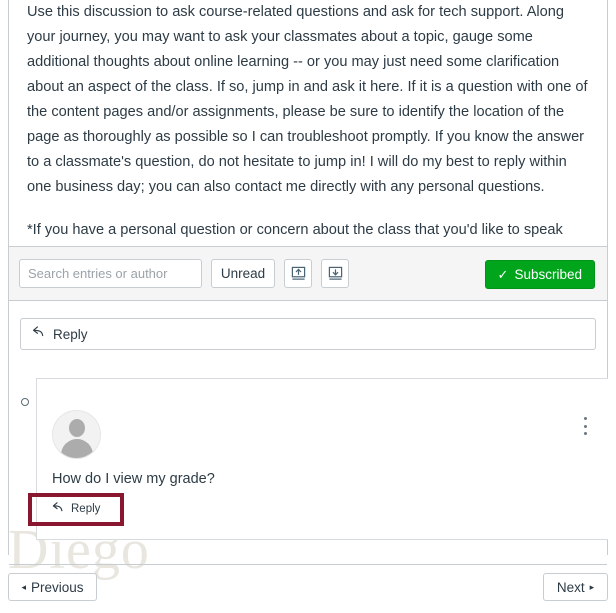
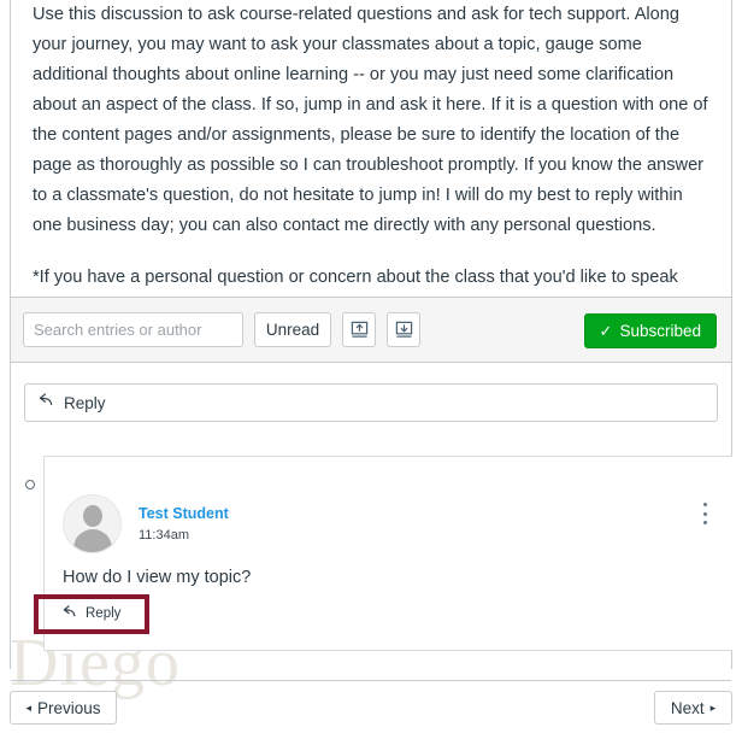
  Diego
  Use this discussion to ask course-related questions and ask for tech support. Along your journey, you may want to ask your classmates about a topic, gauge some additional thoughts about online learning -- or you may just need some clarification about an aspect of the class. If so, jump in and ask it here. If it is a question with one of the content pages and/or assignments, please be sure to identify the location of the page as thoroughly as possible so I can troubleshoot promptly. If you know the answer to a classmate's question, do not hesitate to jump in! I will do my best to reply within one business day; you can also contact me directly with any personal questions.
  Search entries or author
  Unread
  ✓
  Subscribed
  Reply
+ Test Student
+ 11:34am
- How do I view my grade?
+ How do I view my topic?
  Reply
  ◂
  Previous
  Next
  ▸
